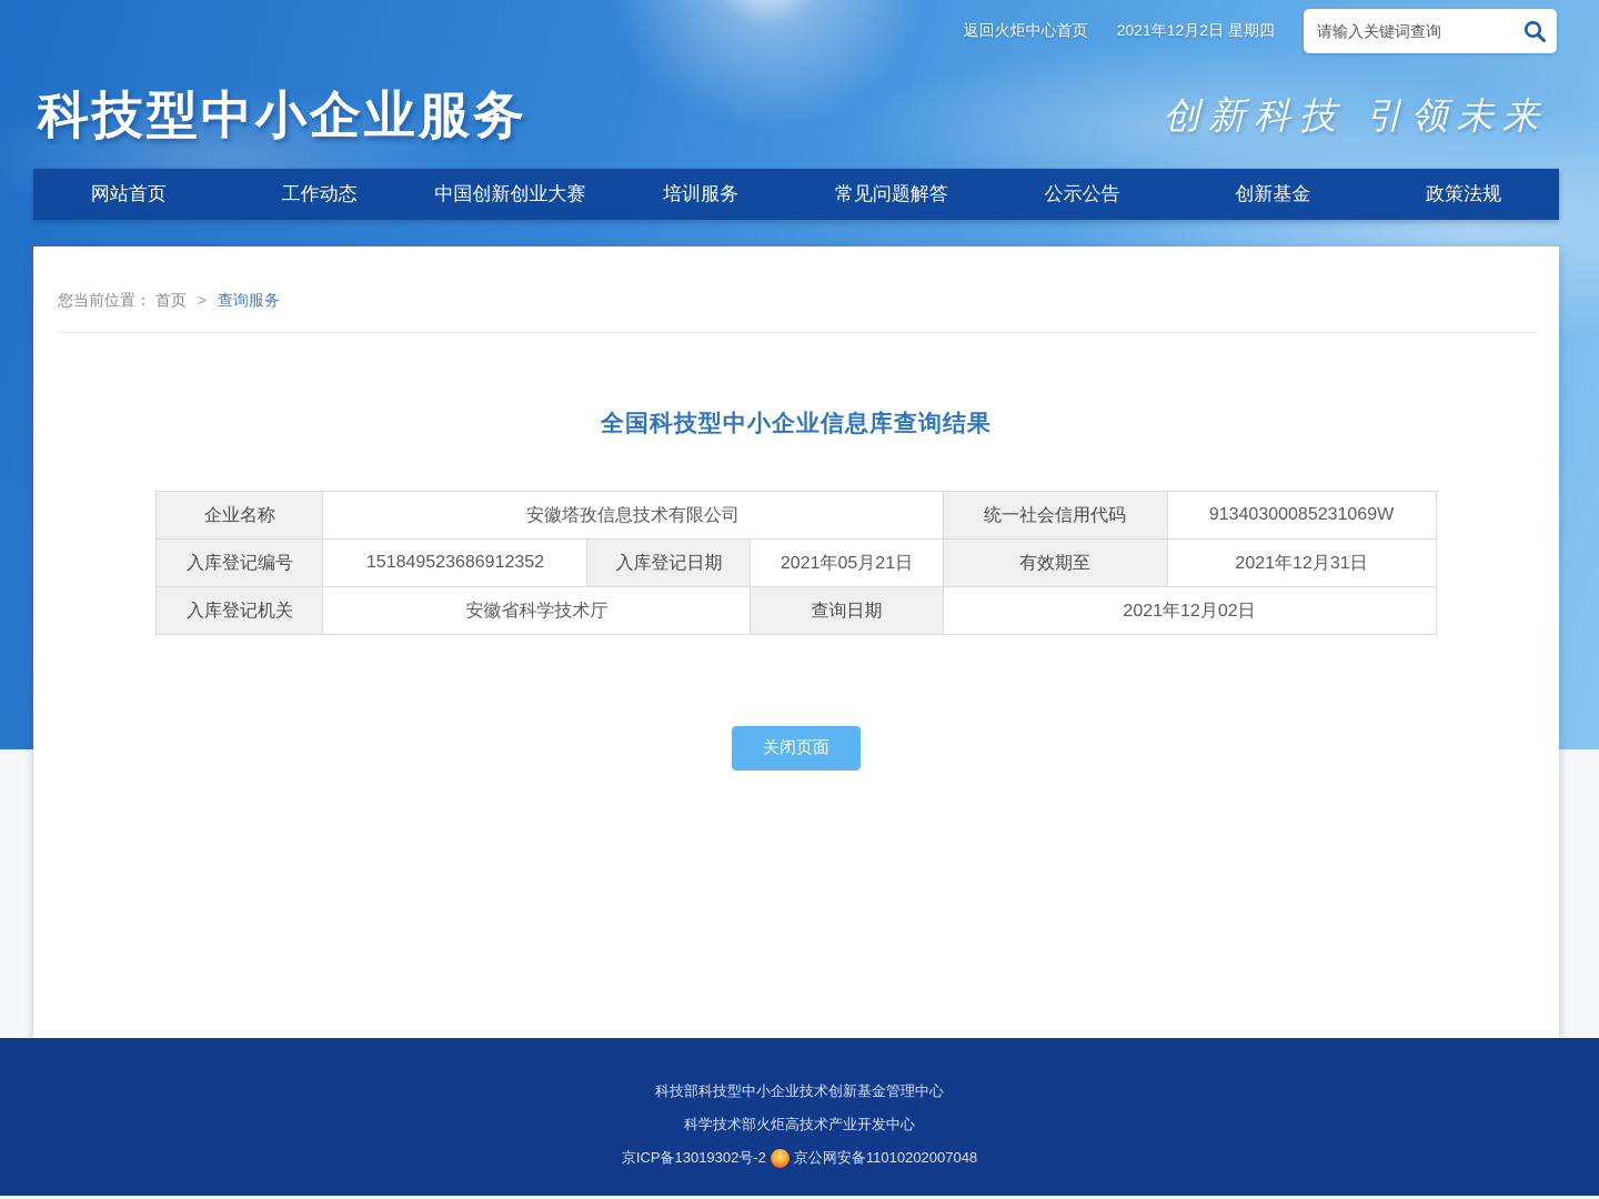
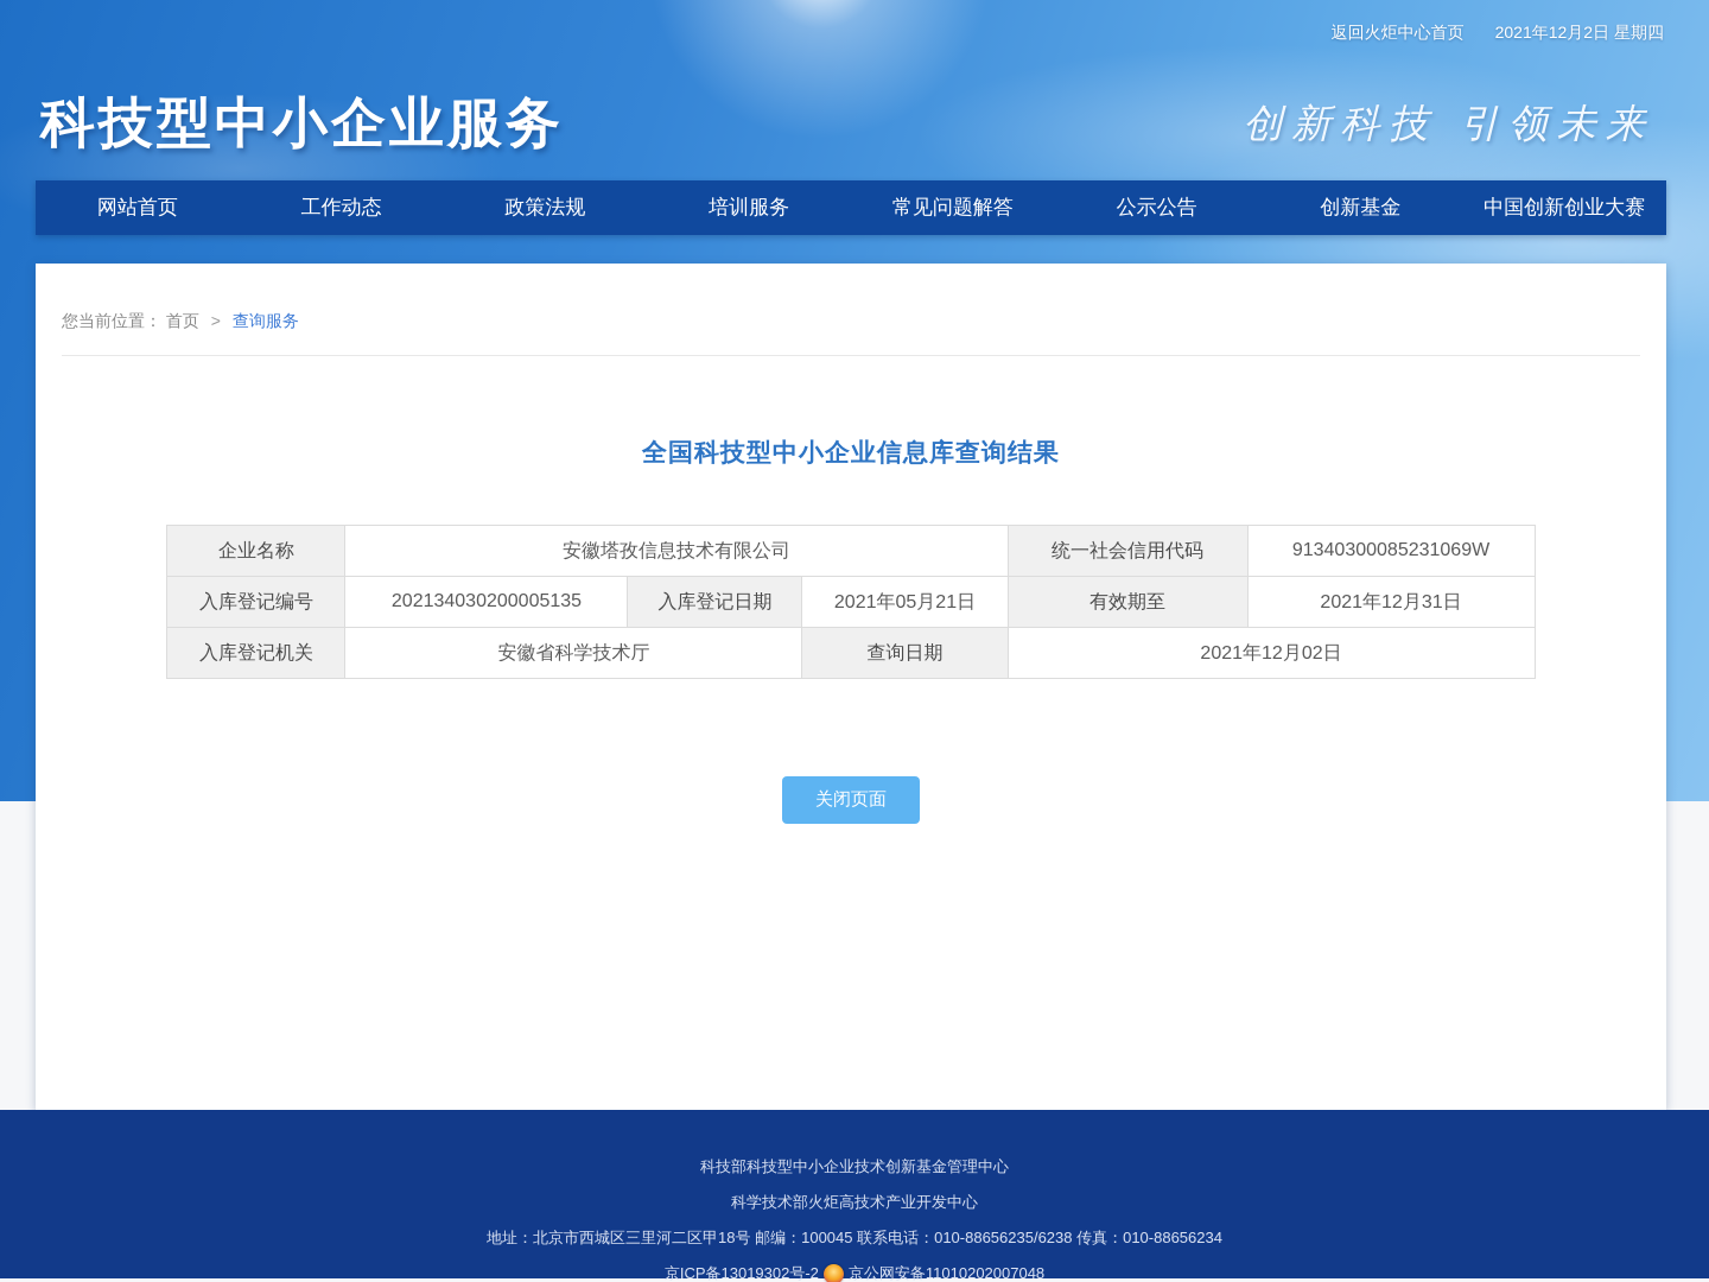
  返回火炬中心首页
  2021年12月2日 星期四
- 请输入关键词查询
  科技型中小企业服务
  创新科技 引领未来
  网站首页
  工作动态
- 中国创新创业大赛
+ 政策法规
  培训服务
  常见问题解答
  公示公告
  创新基金
- 政策法规
+ 中国创新创业大赛
  您当前位置： 首页 > 查询服务
  全国科技型中小企业信息库查询结果
  企业名称	安徽塔孜信息技术有限公司	统一社会信用代码	91340300085231069W
- 入库登记编号	151849523686912352	入库登记日期	2021年05月21日	有效期至	2021年12月31日
+ 入库登记编号	202134030200005135	入库登记日期	2021年05月21日	有效期至	2021年12月31日
  入库登记机关	安徽省科学技术厅	查询日期	2021年12月02日
  关闭页面
  科技部科技型中小企业技术创新基金管理中心
  科学技术部火炬高技术产业开发中心
+ 地址：北京市西城区三里河二区甲18号 邮编：100045 联系电话：010-88656235/6238 传真：010-88656234
  京ICP备13019302号-2
  京公网安备11010202007048
